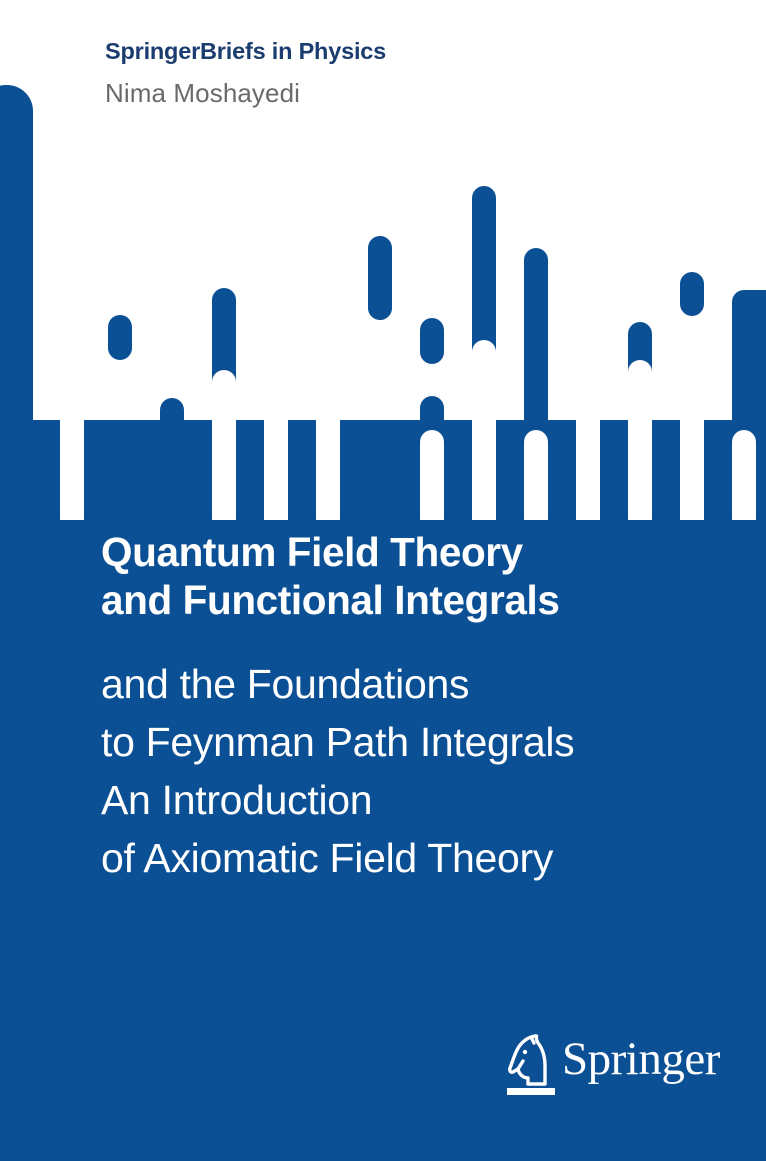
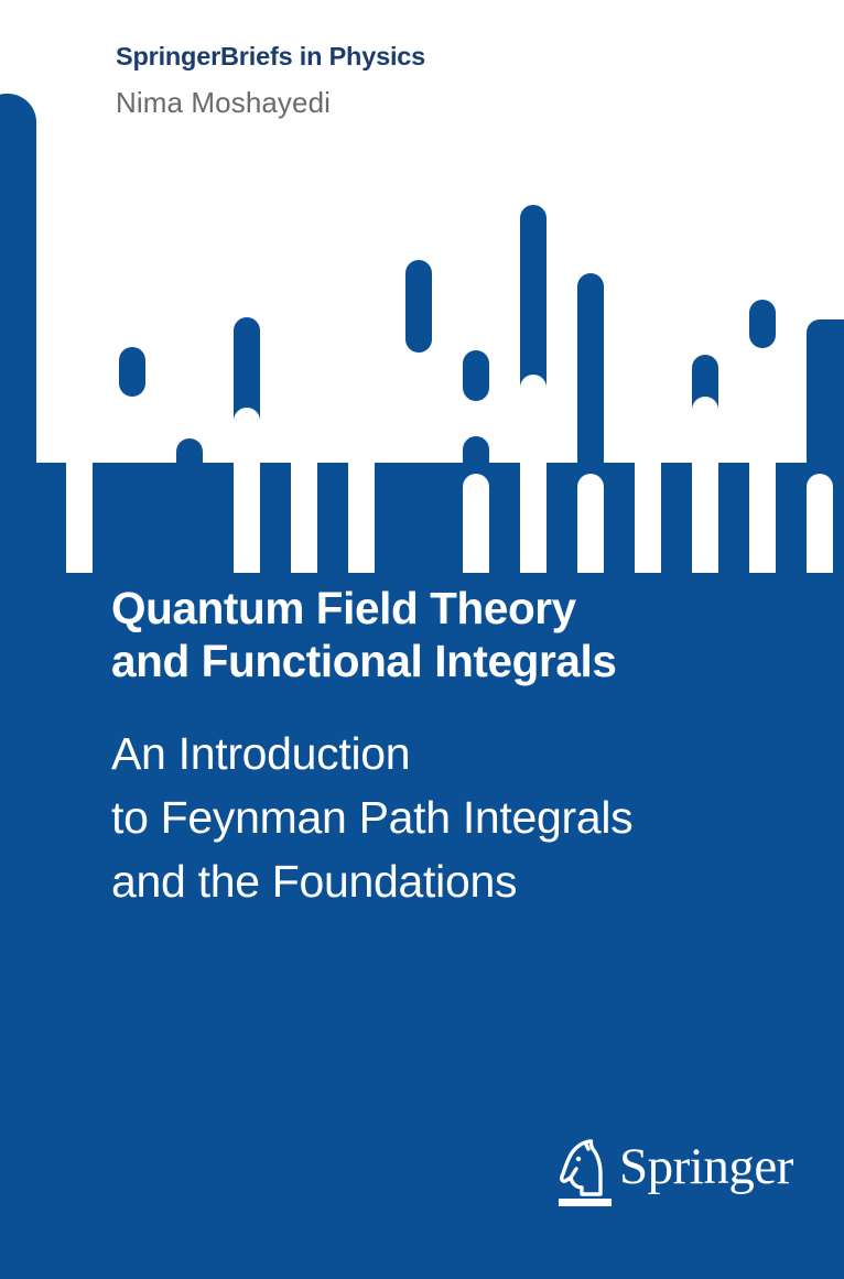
  SpringerBriefs in Physics
  Nima Moshayedi
  Quantum Field Theory
  and Functional Integrals
- and the Foundations
+ An Introduction
  to Feynman Path Integrals
- An Introduction
+ and the Foundations
- of Axiomatic Field Theory
  Springer
